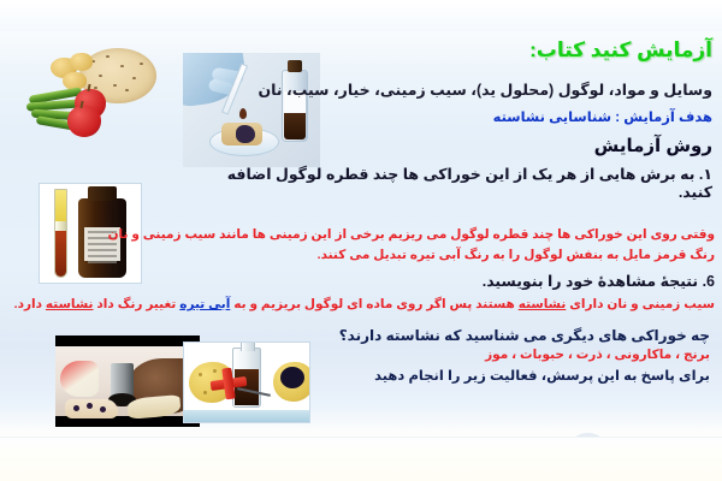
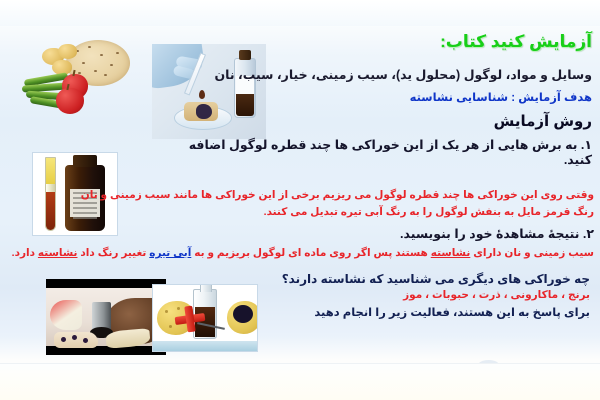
  آزمایش کنید کتاب:
  وسایل و مواد، لوگول (محلول ید)، سیب زمینی، خیار، سیب، نان
  هدف آزمایش : شناسایی نشاسته
  روش آزمایش
  ۱. به برش هایی از هر یک از این خوراکی ها چند قطره لوگول اضافه کنید.
- وقتی روی این خوراکی ها چند قطره لوگول می ریزیم برخی از این زمینی ها مانند سیب زمینی و نان
+ وقتی روی این خوراکی ها چند قطره لوگول می ریزیم برخی از این خوراکی ها مانند سیب زمینی و نان
  رنگ قرمز مایل به بنفش لوگول را به رنگ آبی تیره تبدیل می کنند.
- 6. نتیجهٔ مشاهدهٔ خود را بنویسید.
+ ۲. نتیجهٔ مشاهدهٔ خود را بنویسید.
  سیب زمینی و نان دارای نشاسته هستند پس اگر روی ماده ای لوگول بریزیم و به آبی تیره تغییر رنگ داد نشاسته دارد.
  چه خوراکی های دیگری می شناسید که نشاسته دارند؟
  برنج ، ماکارونی ، ذرت ، حبوبات ، موز
- برای پاسخ به این پرسش، فعالیت زیر را انجام دهید
+ برای پاسخ به این هستند، فعالیت زیر را انجام دهید
